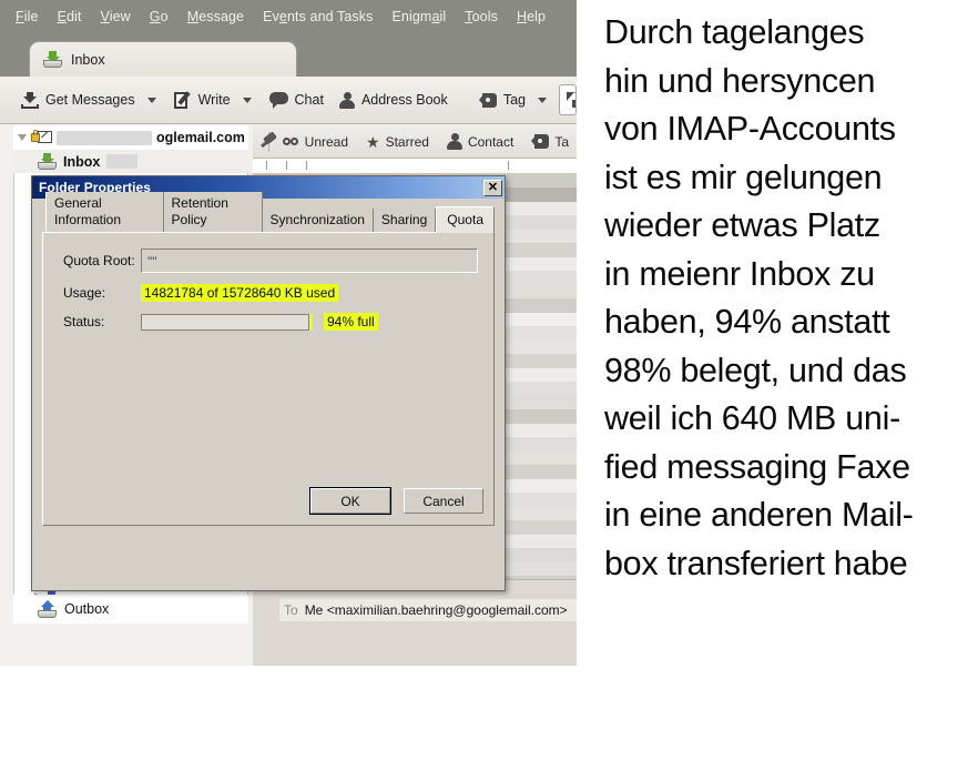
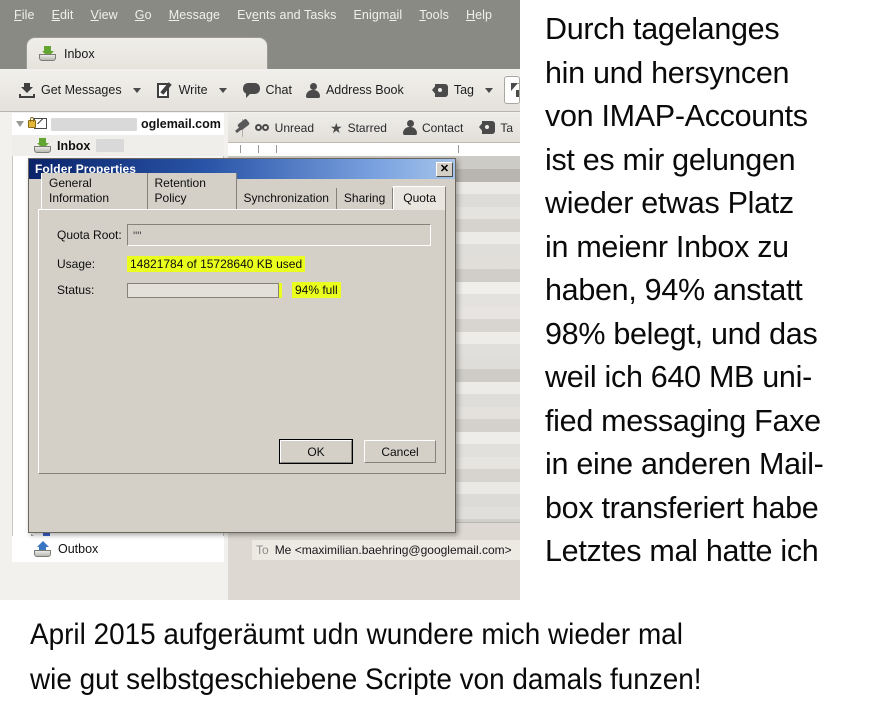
  File
  Edit
  View
  Go
  Message
  Events and Tasks
  Enigmail
  Tools
  Help
  Inbox
  Get Messages
  Write
  Chat
  Address Book
  Tag
  oglemail.com
  Inbox
  Outbox
  Unread
  ★
  Starred
  Contact
  Ta
  To
  Me <maximilian.baehring@googlemail.com>
  Folder Properties
  ✕
  General Information
  Retention Policy
  Synchronization
  Sharing
  Quota
  Quota Root:
  ""
  Usage:
  14821784 of 15728640 KB used
  Status:
  94% full
  OK
  Cancel
  Durch tagelanges
  hin und hersyncen
  von IMAP-Accounts
  ist es mir gelungen
  wieder etwas Platz
  in meienr Inbox zu
  haben, 94% anstatt
  98% belegt, und das
  weil ich 640 MB uni-
  fied messaging Faxe
  in eine anderen Mail-
  box transferiert habe
+ Letztes mal hatte ich
+ April 2015 aufgeräumt udn wundere mich wieder mal
+ wie gut selbstgeschiebene Scripte von damals funzen!
